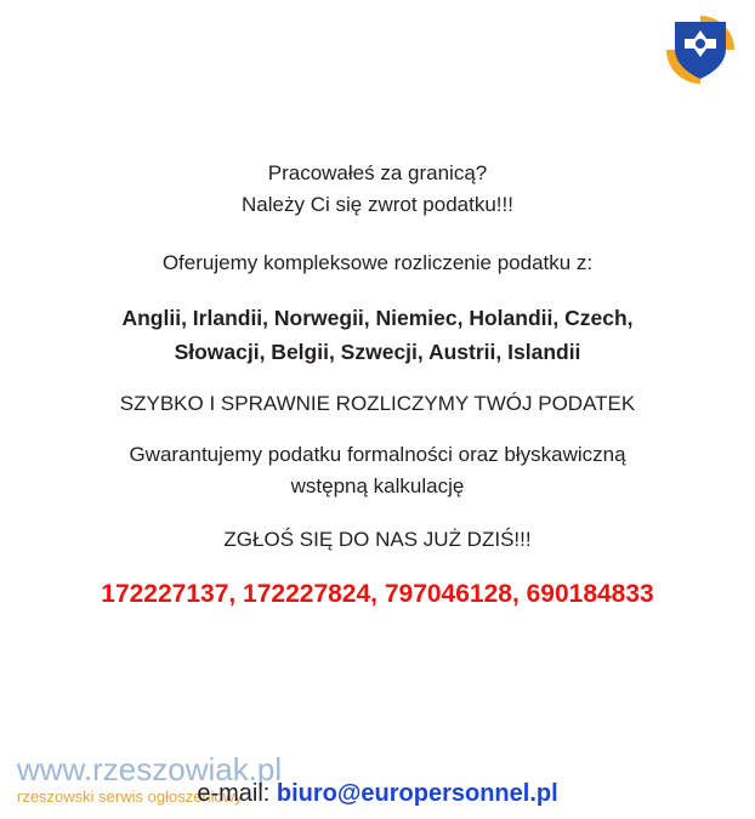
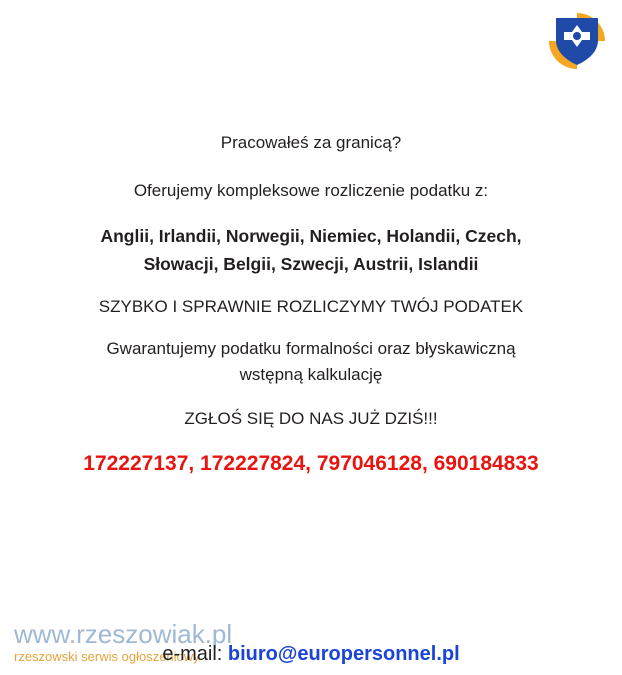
  Pracowałeś za granicą?
- Należy Ci się zwrot podatku!!!
  Oferujemy kompleksowe rozliczenie podatku z:
  Anglii, Irlandii, Norwegii, Niemiec, Holandii, Czech,
  Słowacji, Belgii, Szwecji, Austrii, Islandii
  SZYBKO I SPRAWNIE ROZLICZYMY TWÓJ PODATEK
  Gwarantujemy podatku formalności oraz błyskawiczną
  wstępną kalkulację
  ZGŁOŚ SIĘ DO NAS JUŻ DZIŚ!!!
  172227137, 172227824, 797046128, 690184833
  www.rzeszowiak.pl
  rzeszowski serwis ogłoszeniowy
  e-mail: biuro@europersonnel.pl
